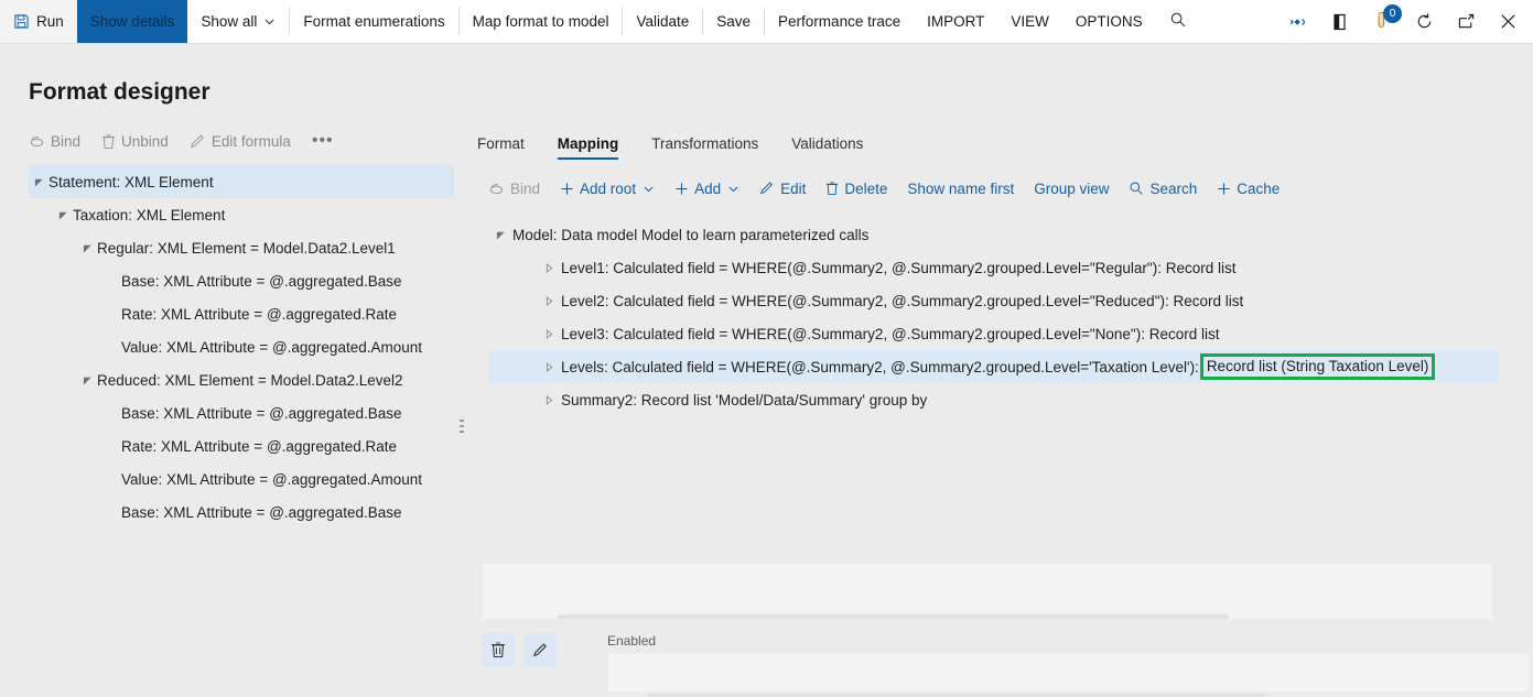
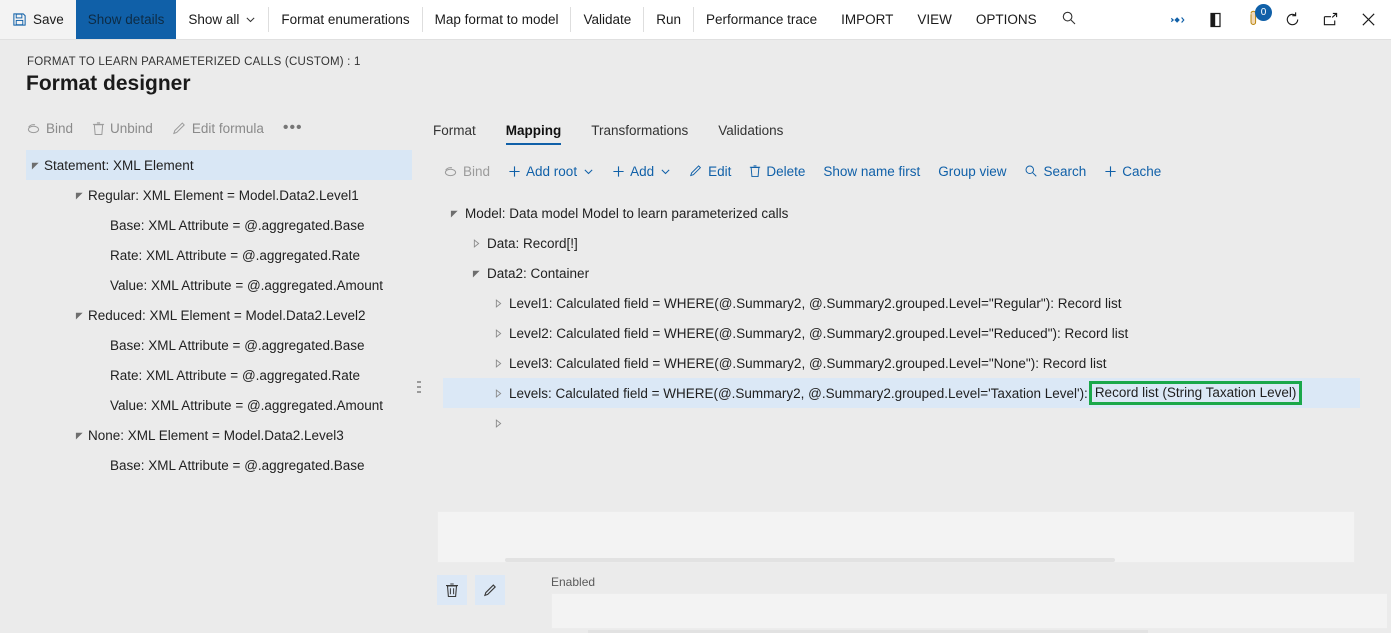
- Run
+ Save
  Show details
  Show all
  Format enumerations
  Map format to model
  Validate
- Save
+ Run
  Performance trace
  IMPORT
  VIEW
  OPTIONS
  0
+ FORMAT TO LEARN PARAMETERIZED CALLS (CUSTOM) : 1
  Format designer
  Bind
  Unbind
  Edit formula
  •••
  Statement: XML Element
- Taxation: XML Element
  Regular: XML Element = Model.Data2.Level1
  Base: XML Attribute = @.aggregated.Base
  Rate: XML Attribute = @.aggregated.Rate
  Value: XML Attribute = @.aggregated.Amount
  Reduced: XML Element = Model.Data2.Level2
  Base: XML Attribute = @.aggregated.Base
  Rate: XML Attribute = @.aggregated.Rate
  Value: XML Attribute = @.aggregated.Amount
+ None: XML Element = Model.Data2.Level3
  Base: XML Attribute = @.aggregated.Base
  Format
  Mapping
  Transformations
  Validations
  Bind
  Add root
  Add
  Edit
  Delete
  Show name first
  Group view
  Search
  Cache
  Model: Data model Model to learn parameterized calls
+ Data: Record[!]
+ Data2: Container
  Level1: Calculated field = WHERE(@.Summary2, @.Summary2.grouped.Level="Regular"): Record list
  Level2: Calculated field = WHERE(@.Summary2, @.Summary2.grouped.Level="Reduced"): Record list
  Level3: Calculated field = WHERE(@.Summary2, @.Summary2.grouped.Level="None"): Record list
  Levels: Calculated field = WHERE(@.Summary2, @.Summary2.grouped.Level='Taxation Level'):
  Record list (String Taxation Level)
- Summary2: Record list 'Model/Data/Summary' group by
  Enabled
